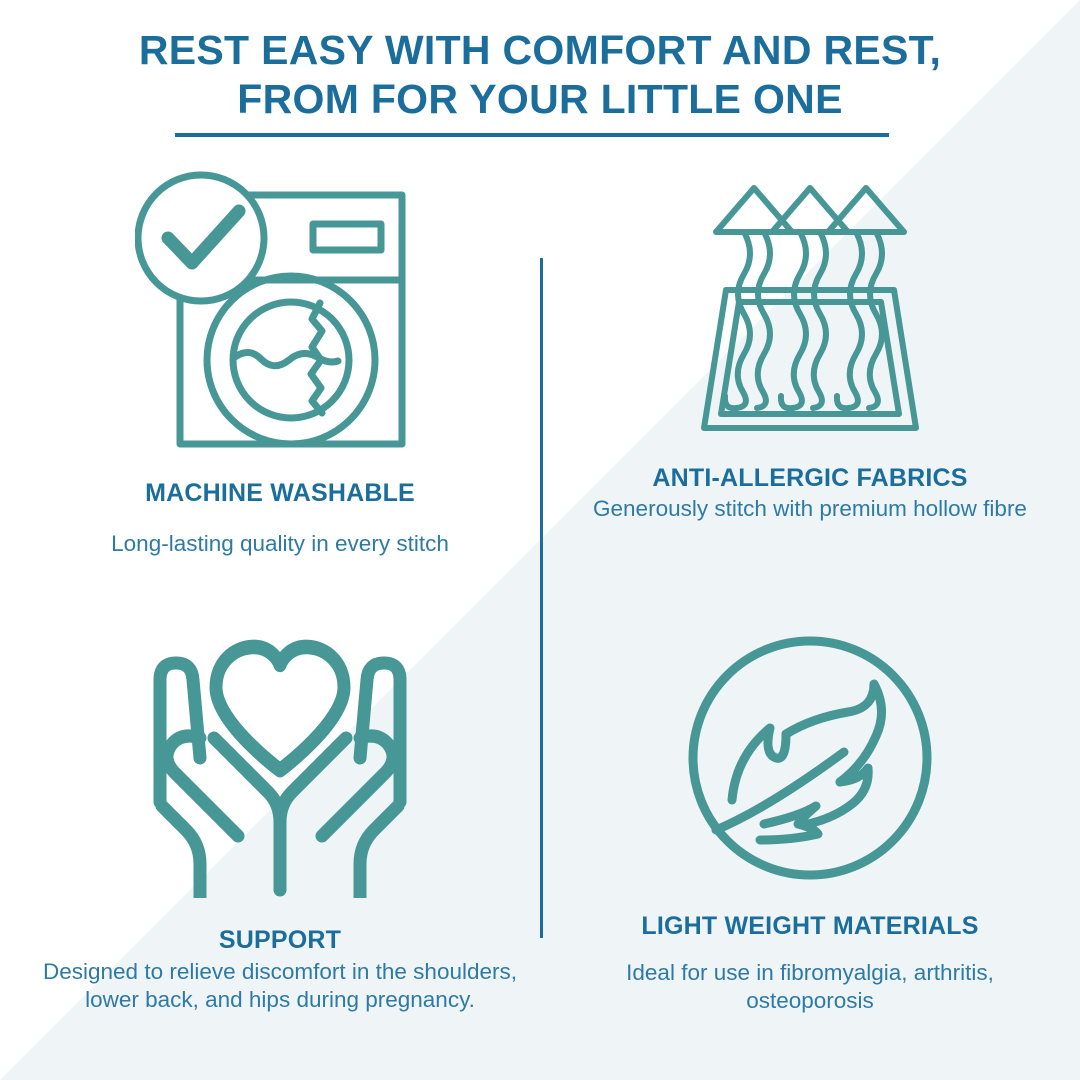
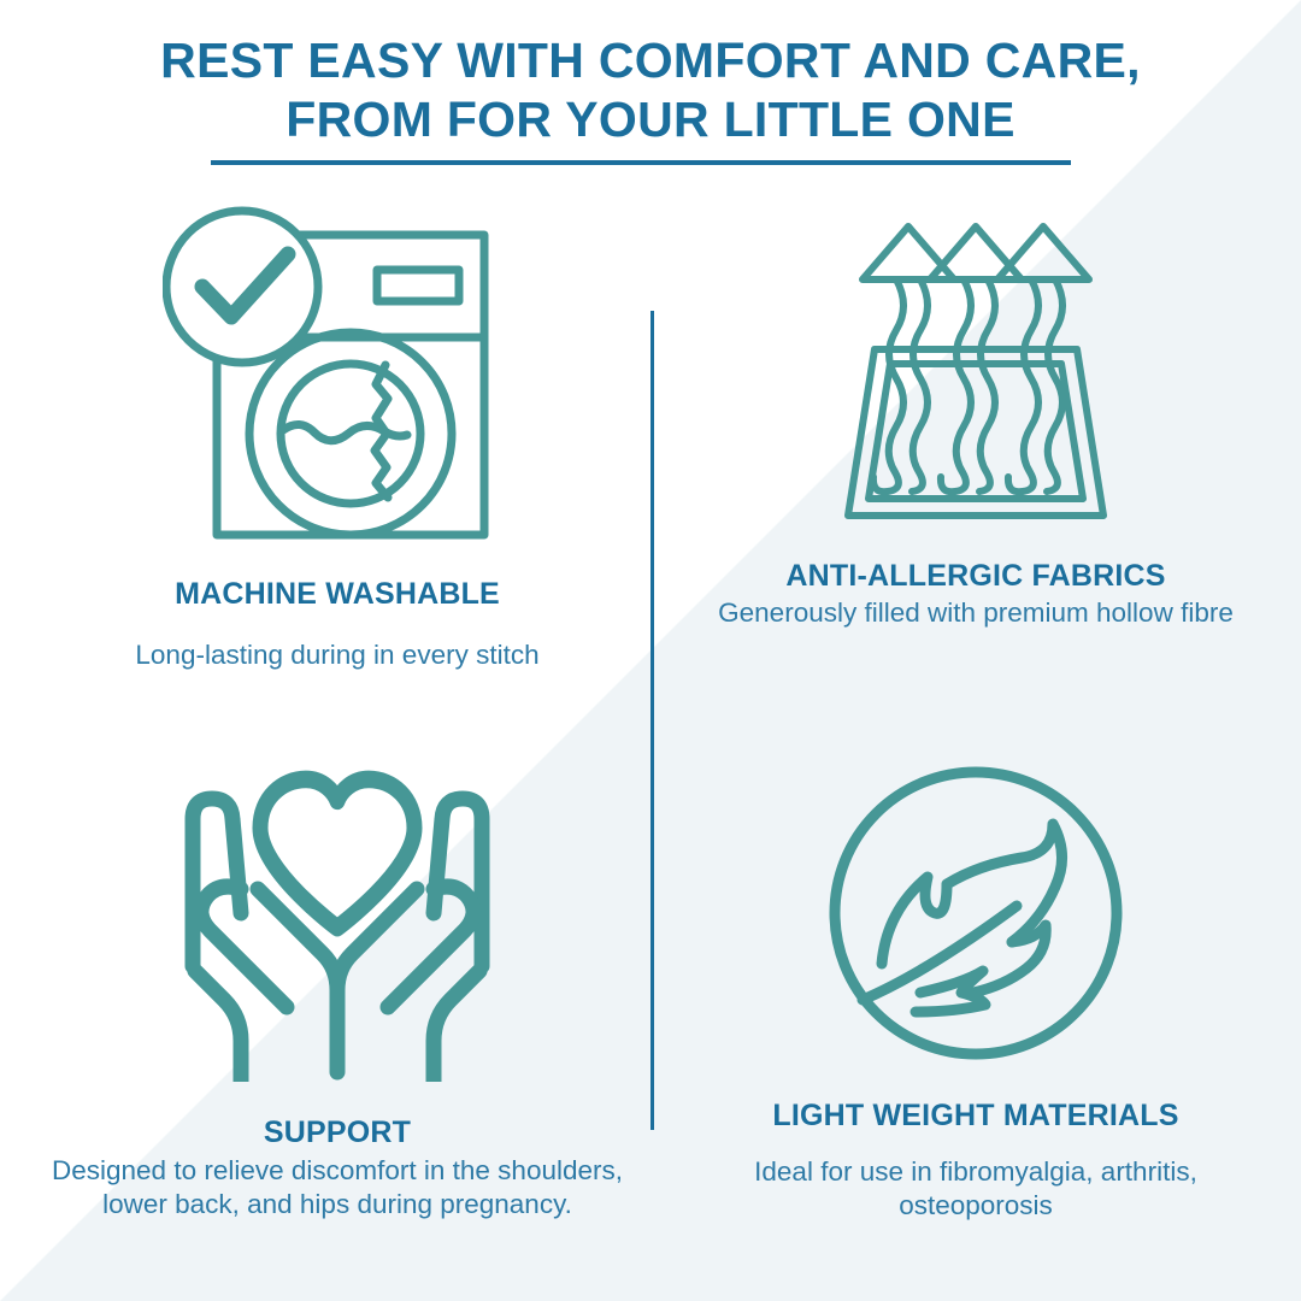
- REST EASY WITH COMFORT AND REST,
+ REST EASY WITH COMFORT AND CARE,
  FROM FOR YOUR LITTLE ONE
  MACHINE WASHABLE
- Long-lasting quality in every stitch
+ Long-lasting during in every stitch
  ANTI-ALLERGIC FABRICS
- Generously stitch with premium hollow fibre
+ Generously filled with premium hollow fibre
  SUPPORT
  Designed to relieve discomfort in the shoulders, lower back, and hips during pregnancy.
  LIGHT WEIGHT MATERIALS
  Ideal for use in fibromyalgia, arthritis, osteoporosis
